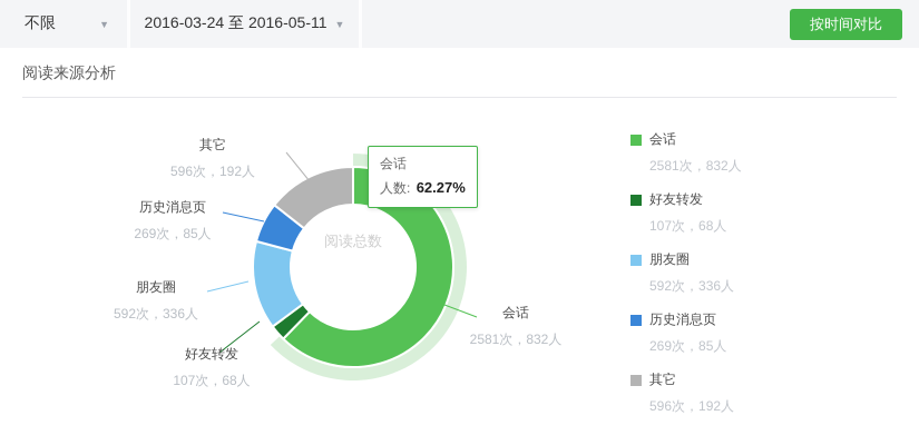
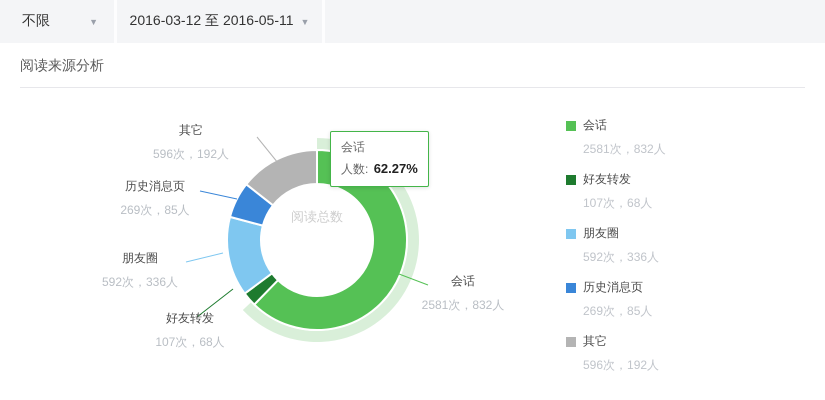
  不限
  ▼
- 2016-03-24 至 2016-05-11
+ 2016-03-12 至 2016-05-11
  ▼
- 按时间对比
  阅读来源分析
  阅读总数
  会话
  人数: 62.27%
  其它
  596次，192人
  历史消息页
  269次，85人
  朋友圈
  592次，336人
  好友转发
  107次，68人
  会话
  2581次，832人
  会话
  2581次，832人
  好友转发
  107次，68人
  朋友圈
  592次，336人
  历史消息页
  269次，85人
  其它
  596次，192人
